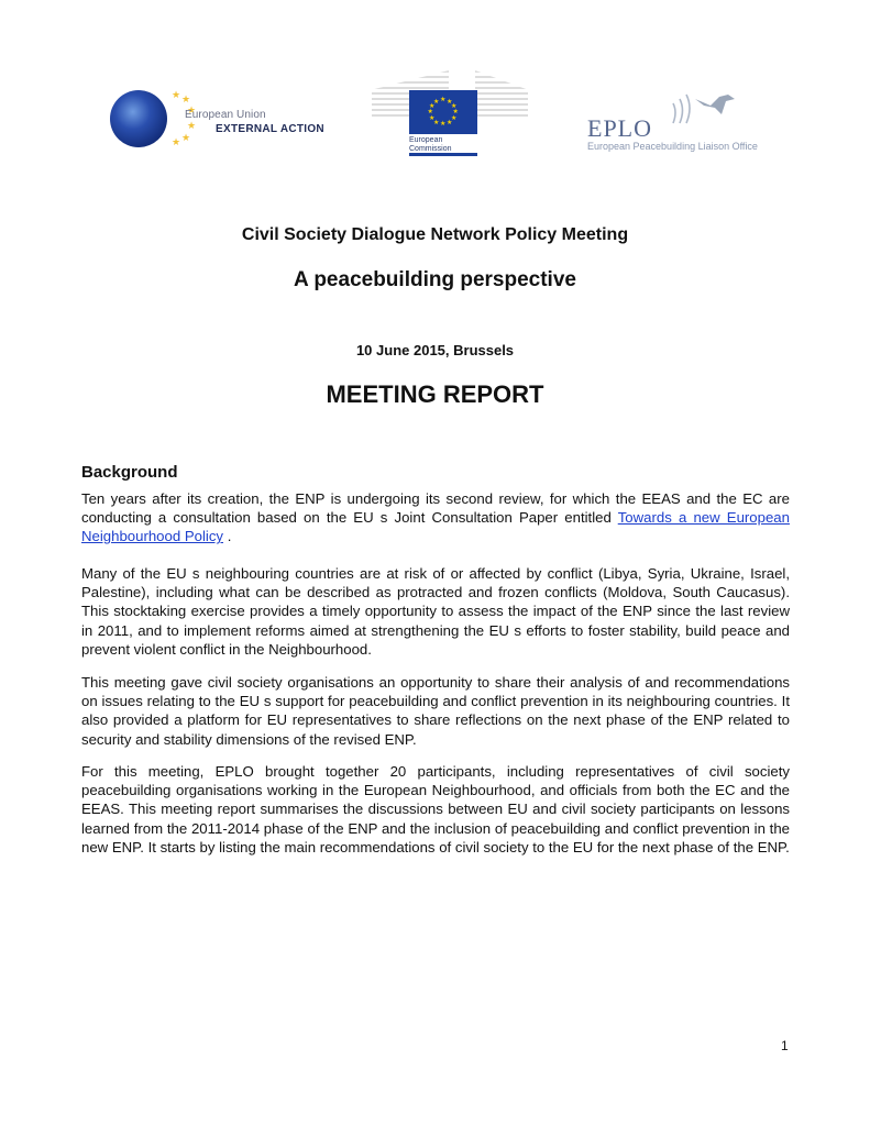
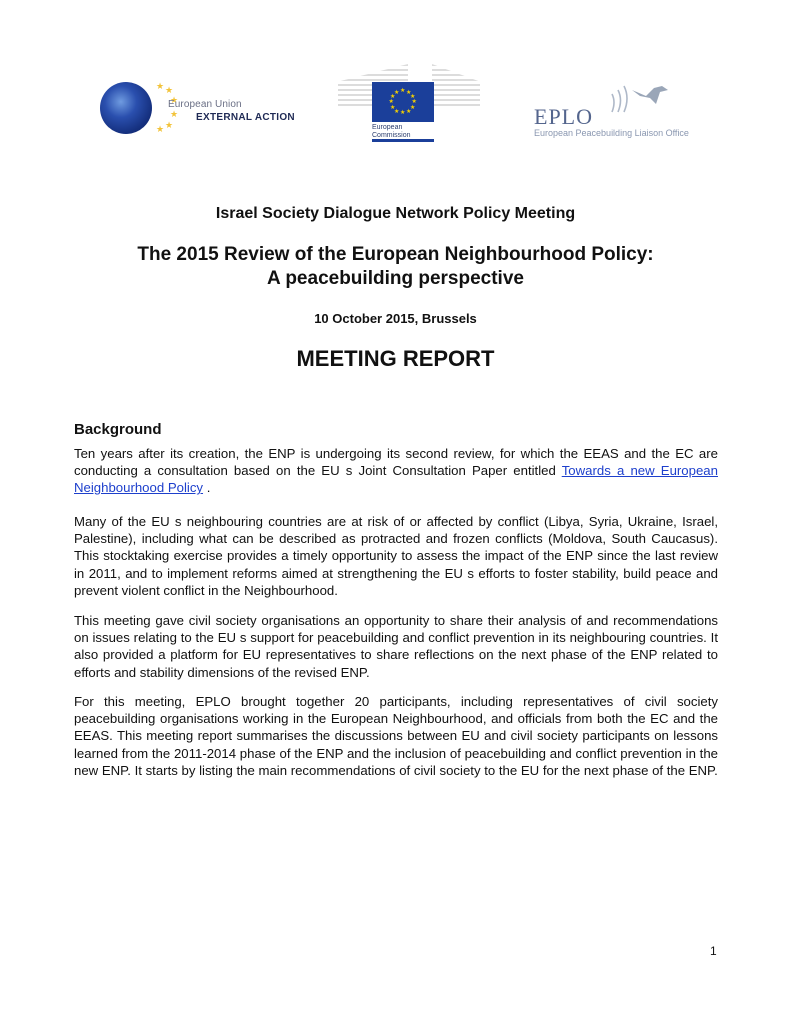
  ★
  ★
  ★
  ★
  ★
  ★
  European Union
  EXTERNAL ACTION
  EPLO
  European Peacebuilding Liaison Office
- Civil Society Dialogue Network Policy Meeting
+ Israel Society Dialogue Network Policy Meeting
+ The 2015 Review of the European Neighbourhood Policy:
  A peacebuilding perspective
- 10 June 2015, Brussels
+ 10 October 2015, Brussels
  MEETING REPORT
  Background
  Ten years after its creation, the ENP is undergoing its second review, for which the EEAS and the EC are conducting a consultation based on the EU s Joint Consultation Paper entitled Towards a new European Neighbourhood Policy .
  Many of the EU s neighbouring countries are at risk of or affected by conflict (Libya, Syria, Ukraine, Israel, Palestine), including what can be described as protracted and frozen conflicts (Moldova, South Caucasus). This stocktaking exercise provides a timely opportunity to assess the impact of the ENP since the last review in 2011, and to implement reforms aimed at strengthening the EU s efforts to foster stability, build peace and prevent violent conflict in the Neighbourhood.
- This meeting gave civil society organisations an opportunity to share their analysis of and recommendations on issues relating to the EU s support for peacebuilding and conflict prevention in its neighbouring countries. It also provided a platform for EU representatives to share reflections on the next phase of the ENP related to security and stability dimensions of the revised ENP.
+ This meeting gave civil society organisations an opportunity to share their analysis of and recommendations on issues relating to the EU s support for peacebuilding and conflict prevention in its neighbouring countries. It also provided a platform for EU representatives to share reflections on the next phase of the ENP related to efforts and stability dimensions of the revised ENP.
  For this meeting, EPLO brought together 20 participants, including representatives of civil society peacebuilding organisations working in the European Neighbourhood, and officials from both the EC and the EEAS. This meeting report summarises the discussions between EU and civil society participants on lessons learned from the 2011-2014 phase of the ENP and the inclusion of peacebuilding and conflict prevention in the new ENP. It starts by listing the main recommendations of civil society to the EU for the next phase of the ENP.
  1
